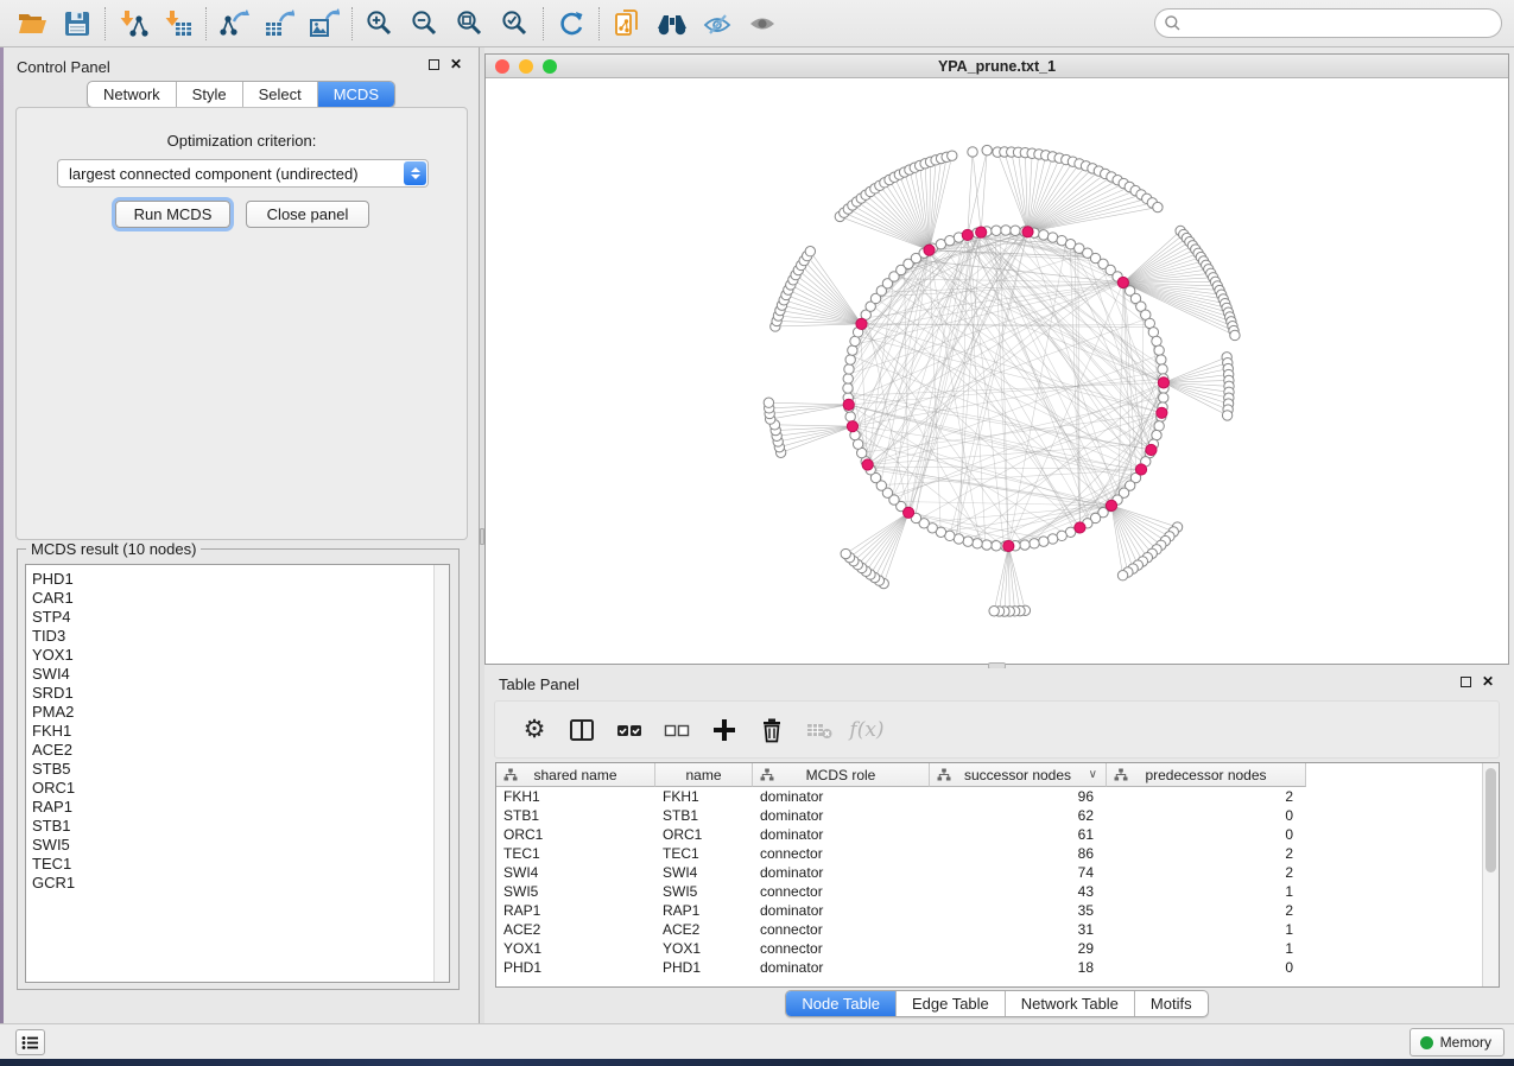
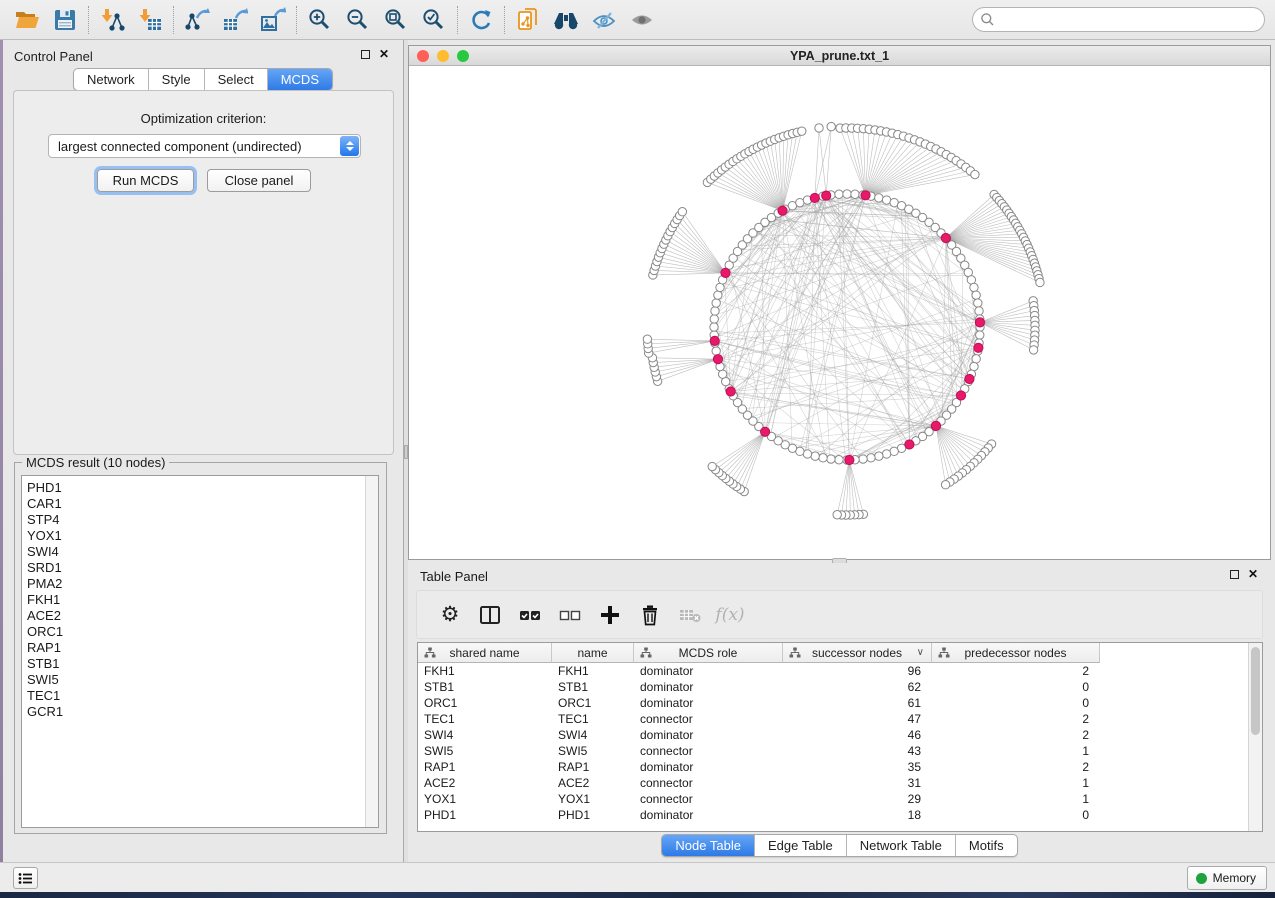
  Control Panel
  ✕
  Network
  Style
  Select
  MCDS
  Optimization criterion:
  largest connected component (undirected)
  Run MCDS
  Close panel
  MCDS result (10 nodes)
  PHD1
  CAR1
  STP4
- TID3
  YOX1
  SWI4
  SRD1
  PMA2
  FKH1
  ACE2
- STB5
  ORC1
  RAP1
  STB1
  SWI5
  TEC1
  GCR1
  YPA_prune.txt_1
  Table Panel
  ✕
  ⚙
  f(x)
  shared name
  name
  MCDS role
  successor nodes
  ∨
  predecessor nodes
  FKH1
  FKH1
  dominator
  96
  2
  STB1
  STB1
  dominator
  62
  0
  ORC1
  ORC1
  dominator
  61
  0
  TEC1
  TEC1
  connector
- 86
+ 47
  2
  SWI4
  SWI4
  dominator
- 74
+ 46
  2
  SWI5
  SWI5
  connector
  43
  1
  RAP1
  RAP1
  dominator
  35
  2
  ACE2
  ACE2
  connector
  31
  1
  YOX1
  YOX1
  connector
  29
  1
  PHD1
  PHD1
  dominator
  18
  0
  Node Table
  Edge Table
  Network Table
  Motifs
  Memory
